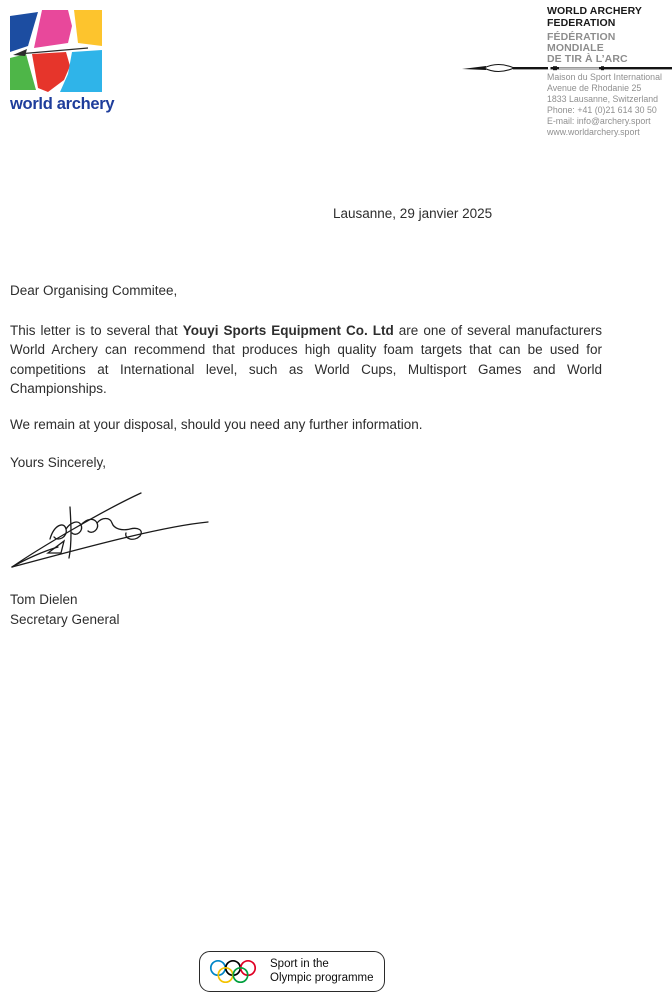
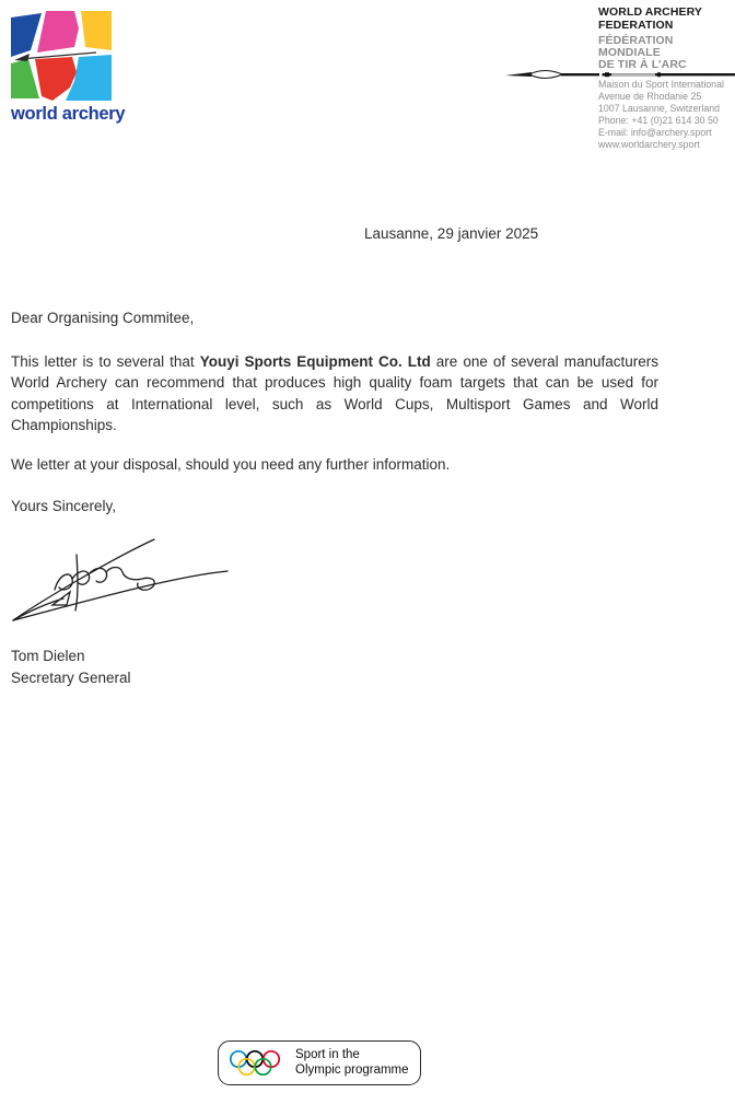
  world archery
  WORLD ARCHERY
  FEDERATION
  FÉDÉRATION
  MONDIALE
  DE TIR À L’ARC
  Maison du Sport International
  Avenue de Rhodanie 25
- 1833 Lausanne, Switzerland
+ 1007 Lausanne, Switzerland
  Phone: +41 (0)21 614 30 50
  E-mail: info@archery.sport
  www.worldarchery.sport
  Lausanne, 29 janvier 2025
  Dear Organising Commitee,
  This letter is to several that Youyi Sports Equipment Co. Ltd are one of several manufacturers World Archery can recommend that produces high quality foam targets that can be used for competitions at International level, such as World Cups, Multisport Games and World Championships.
- We remain at your disposal, should you need any further information.
+ We letter at your disposal, should you need any further information.
  Yours Sincerely,
  Tom Dielen
  Secretary General
  Sport in the
  Olympic programme
